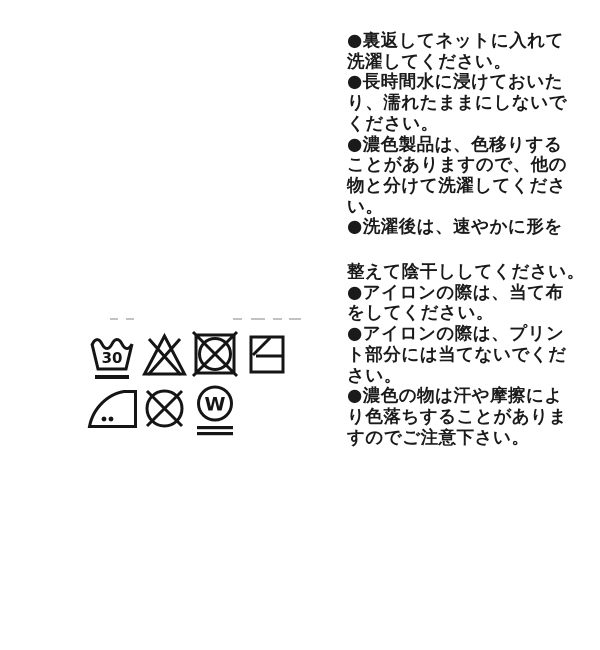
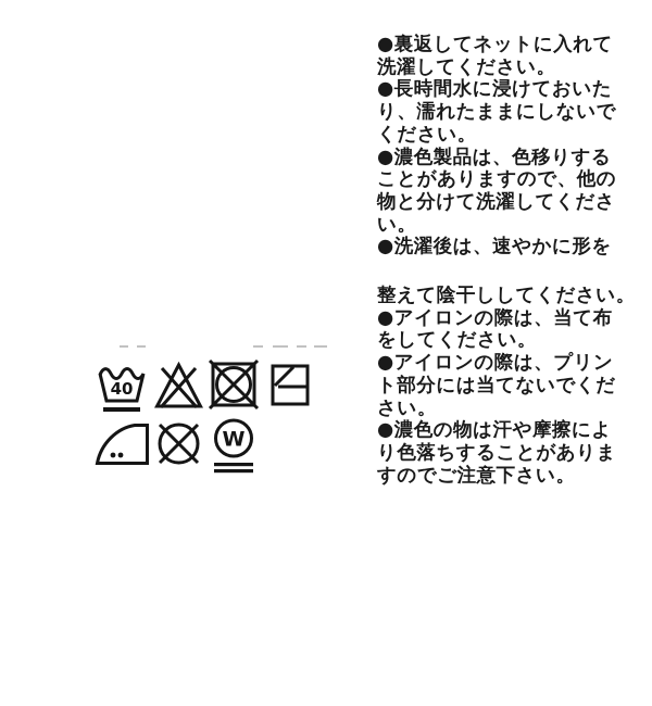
  ●裏返してネットに入れて
  洗濯してください。
  ●長時間水に浸けておいた
  り、濡れたままにしないで
  ください。
  ●濃色製品は、色移りする
  ことがありますので、他の
  物と分けて洗濯してくださ
  い。
  ●洗濯後は、速やかに形を
  整えて陰干ししてください。
  ●アイロンの際は、当て布
  をしてください。
  ●アイロンの際は、プリン
  ト部分には当てないでくだ
  さい。
  ●濃色の物は汗や摩擦によ
  り色落ちすることがありま
  すのでご注意下さい。
- 30
+ 40
  W
